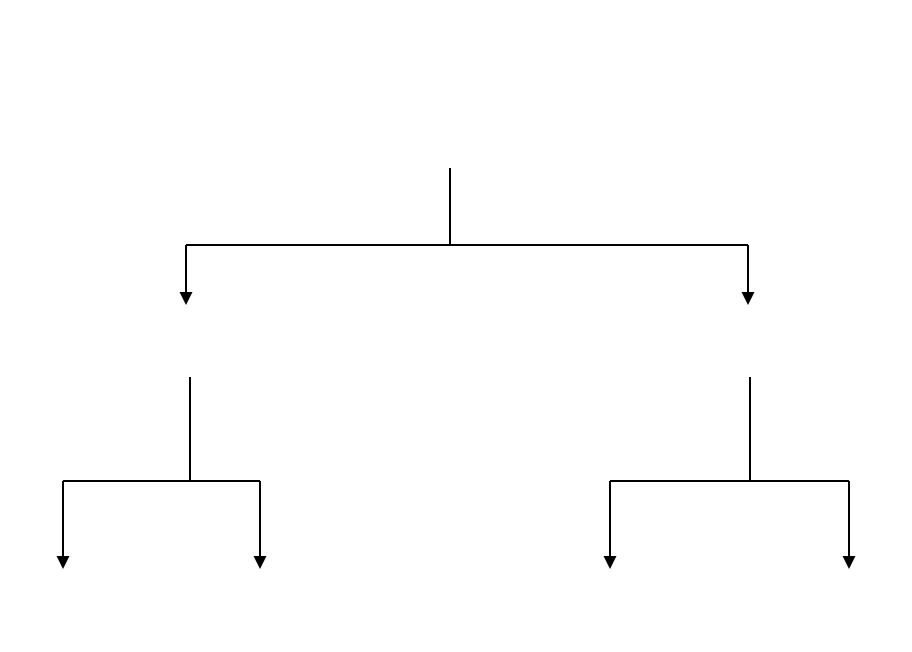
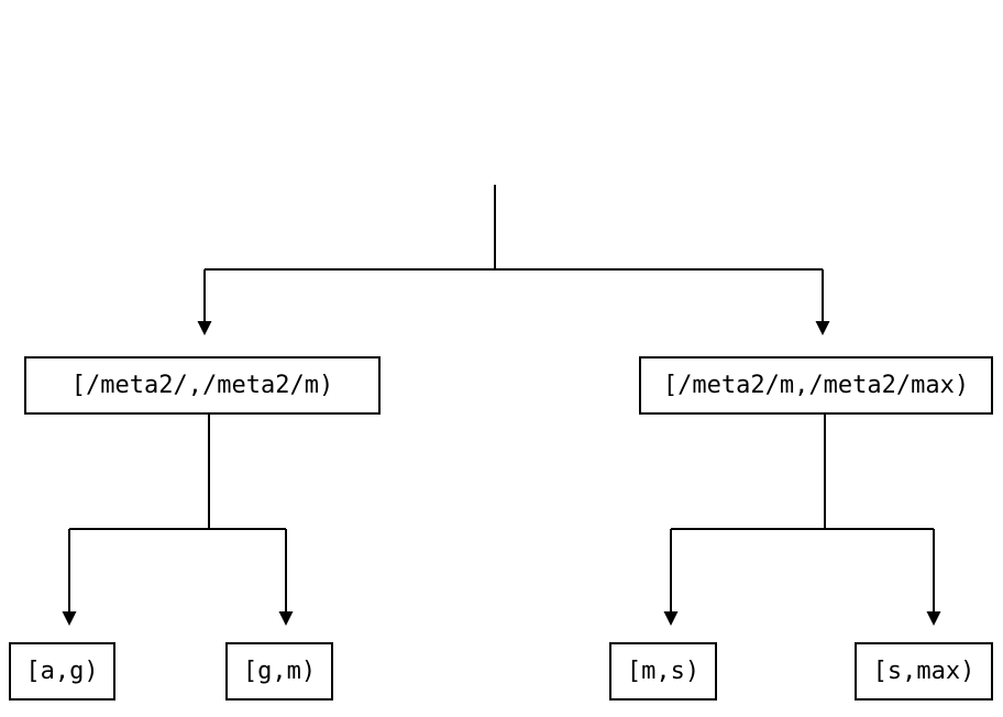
+ [/meta2/,/meta2/m)
+ [/meta2/m,/meta2/max)
+ [a,g)
+ [g,m)
+ [m,s)
+ [s,max)
